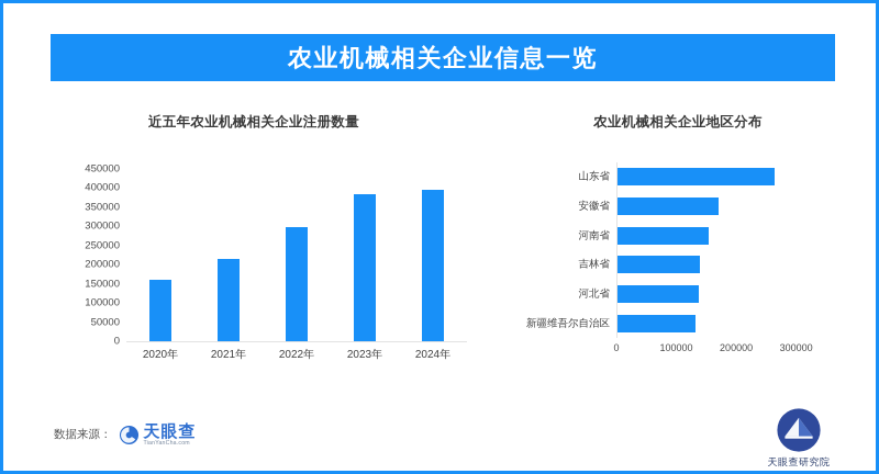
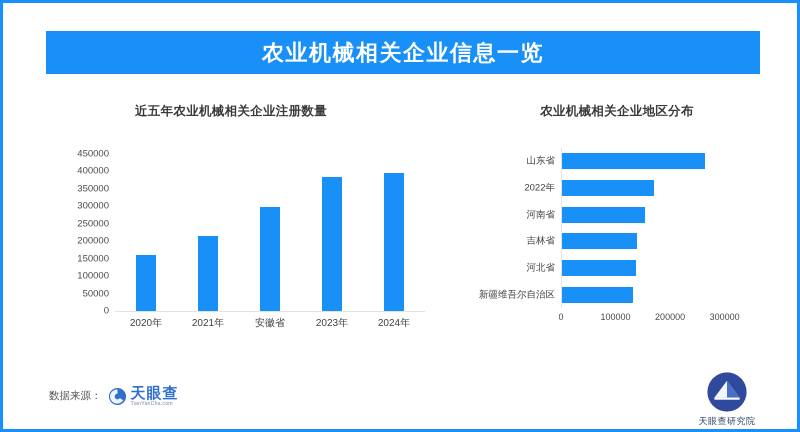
  农业机械相关企业信息一览
  近五年农业机械相关企业注册数量
  450000
  400000
  350000
  300000
  250000
  200000
  150000
  100000
  50000
  0
  2020年
  2021年
- 2022年
+ 安徽省
  2023年
  2024年
  农业机械相关企业地区分布
  山东省
- 安徽省
+ 2022年
  河南省
  吉林省
  河北省
  新疆维吾尔自治区
  0
  100000
  200000
  300000
  数据来源：
  天眼查
  天眼查研究院
